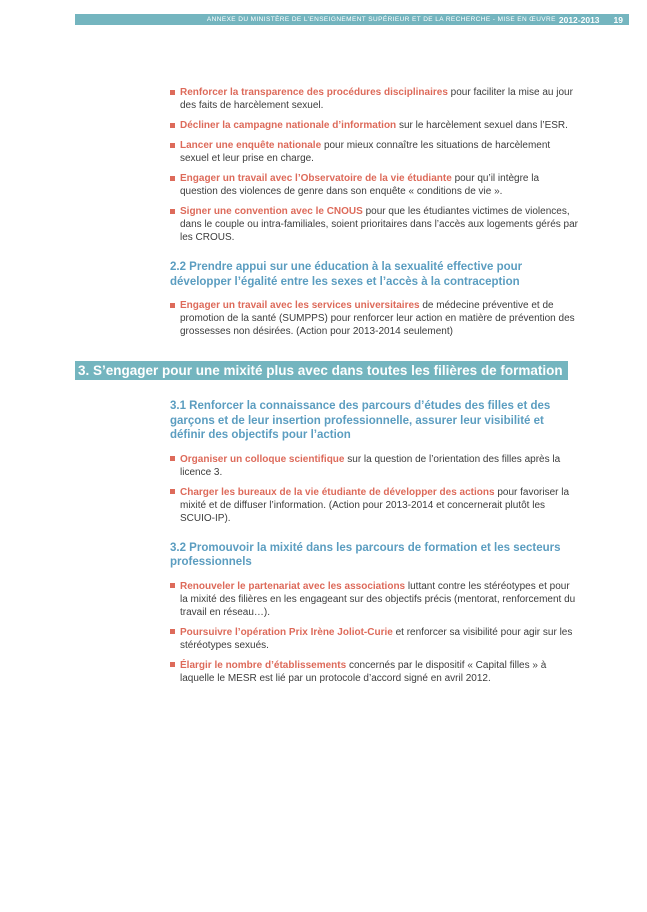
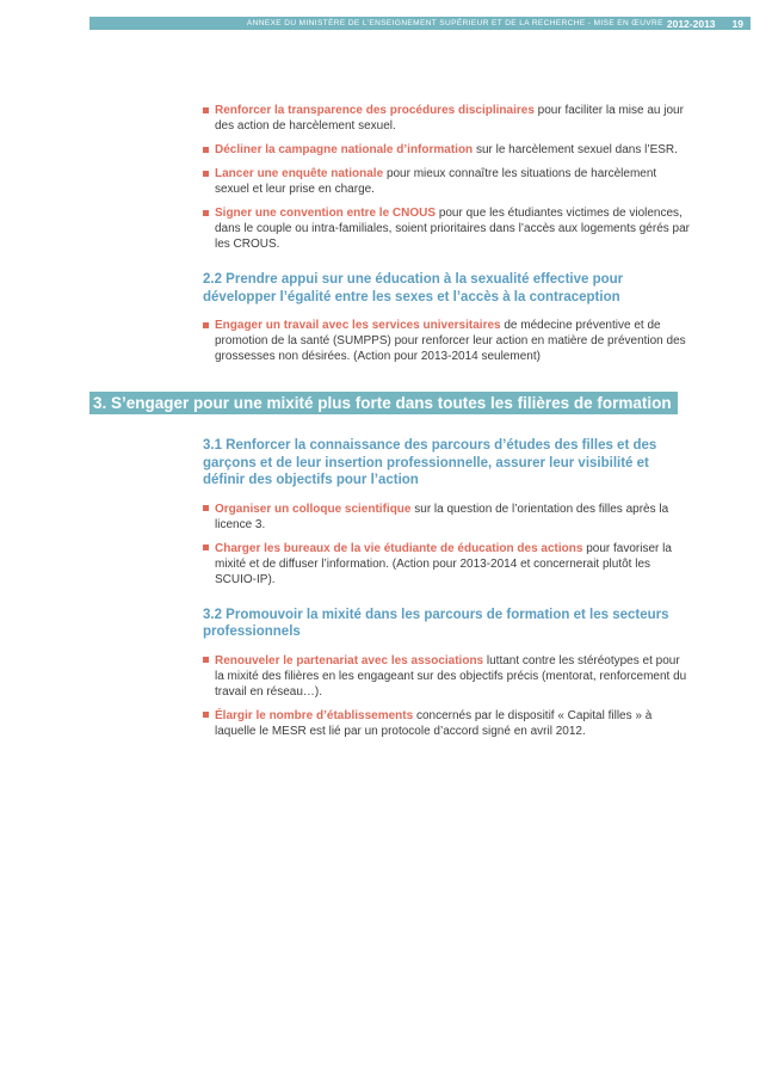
  2012-2013
  19
- Renforcer la transparence des procédures disciplinaires pour faciliter la mise au jour des faits de harcèlement sexuel.
+ Renforcer la transparence des procédures disciplinaires pour faciliter la mise au jour des action de harcèlement sexuel.
  Décliner la campagne nationale d’information sur le harcèlement sexuel dans l’ESR.
  Lancer une enquête nationale pour mieux connaître les situations de harcèlement sexuel et leur prise en charge.
- Engager un travail avec l’Observatoire de la vie étudiante pour qu’il intègre la question des violences de genre dans son enquête « conditions de vie ».
- Signer une convention avec le CNOUS pour que les étudiantes victimes de violences, dans le couple ou intra-familiales, soient prioritaires dans l’accès aux logements gérés par les CROUS.
+ Signer une convention entre le CNOUS pour que les étudiantes victimes de violences, dans le couple ou intra-familiales, soient prioritaires dans l’accès aux logements gérés par les CROUS.
  2.2 Prendre appui sur une éducation à la sexualité effective pour développer l’égalité entre les sexes et l’accès à la contraception
  Engager un travail avec les services universitaires de médecine préventive et de promotion de la santé (SUMPPS) pour renforcer leur action en matière de prévention des grossesses non désirées. (Action pour 2013-2014 seulement)
- 3. S’engager pour une mixité plus avec dans toutes les filières de formation
+ 3. S’engager pour une mixité plus forte dans toutes les filières de formation
  3.1 Renforcer la connaissance des parcours d’études des filles et des garçons et de leur insertion professionnelle, assurer leur visibilité et définir des objectifs pour l’action
  Organiser un colloque scientifique sur la question de l’orientation des filles après la licence 3.
- Charger les bureaux de la vie étudiante de développer des actions pour favoriser la mixité et de diffuser l’information. (Action pour 2013-2014 et concernerait plutôt les SCUIO-IP).
+ Charger les bureaux de la vie étudiante de éducation des actions pour favoriser la mixité et de diffuser l’information. (Action pour 2013-2014 et concernerait plutôt les SCUIO-IP).
  3.2 Promouvoir la mixité dans les parcours de formation et les secteurs professionnels
  Renouveler le partenariat avec les associations luttant contre les stéréotypes et pour la mixité des filières en les engageant sur des objectifs précis (mentorat, renforcement du travail en réseau…).
- Poursuivre l’opération Prix Irène Joliot-Curie et renforcer sa visibilité pour agir sur les stéréotypes sexués.
  Élargir le nombre d’établissements concernés par le dispositif « Capital filles » à laquelle le MESR est lié par un protocole d’accord signé en avril 2012.
